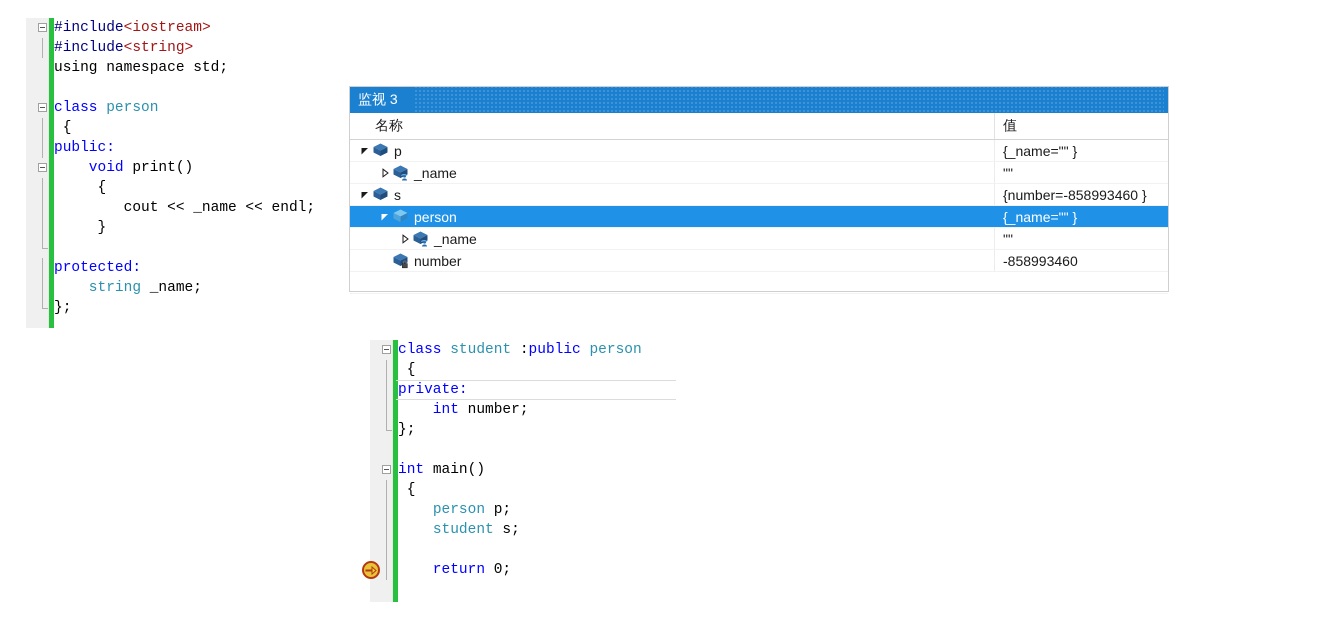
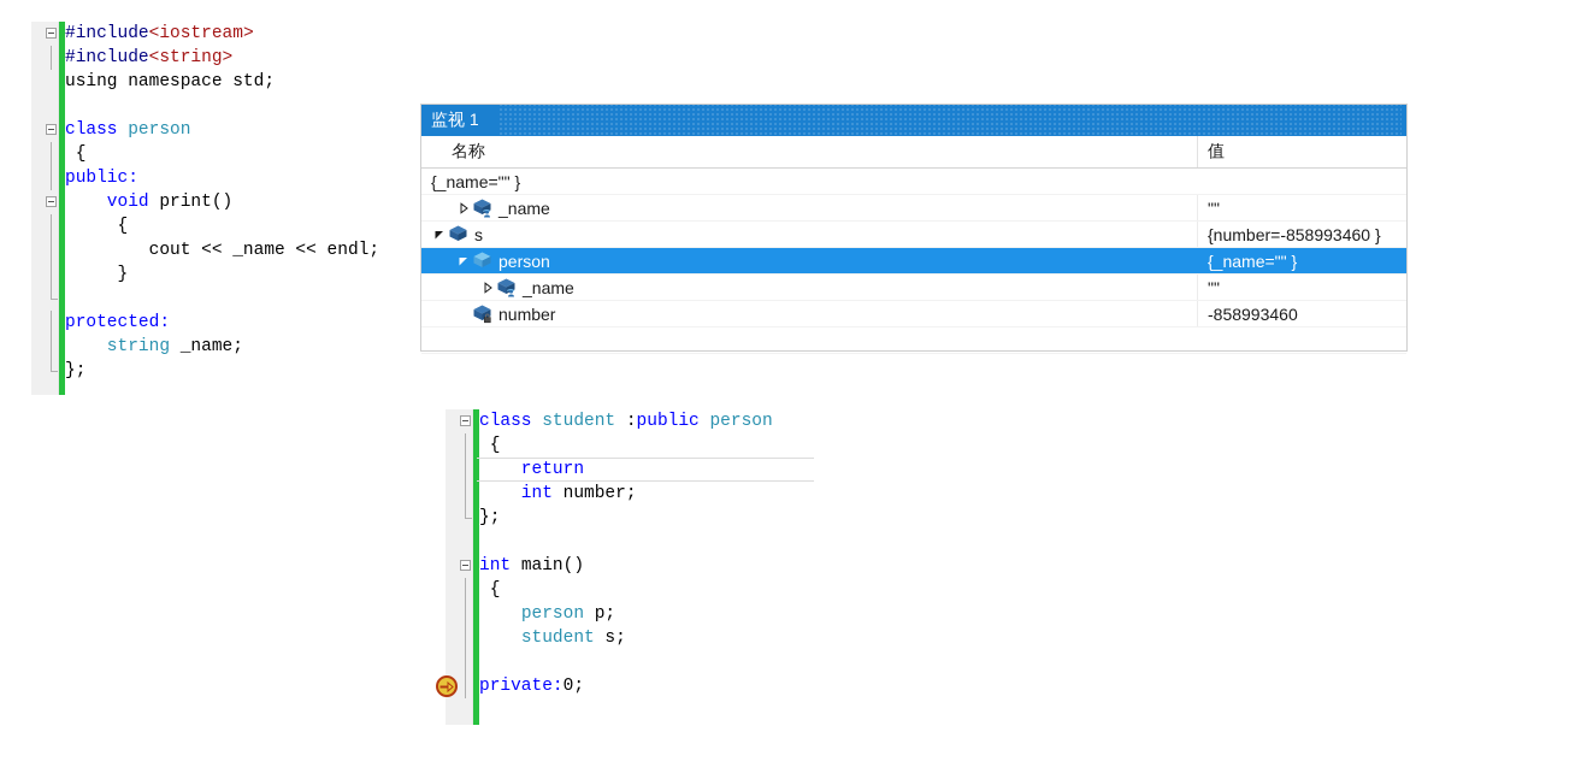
  #include<iostream>
  #include<string>
  using namespace std;
  class person
  {
  public:
  void print()
  {
  cout << _name << endl;
  }
  protected:
  string _name;
  };
- 监视 3
+ 监视 1
  名称
  值
- p
  {_name="" }
  _name
  ""
  s
  {number=-858993460 }
  person
  {_name="" }
  _name
  ""
  number
  -858993460
  class student :public person
  {
- private:
+ return
  int number;
  };
  int main()
  {
  person p;
  student s;
- return 0;
+ private:0;
